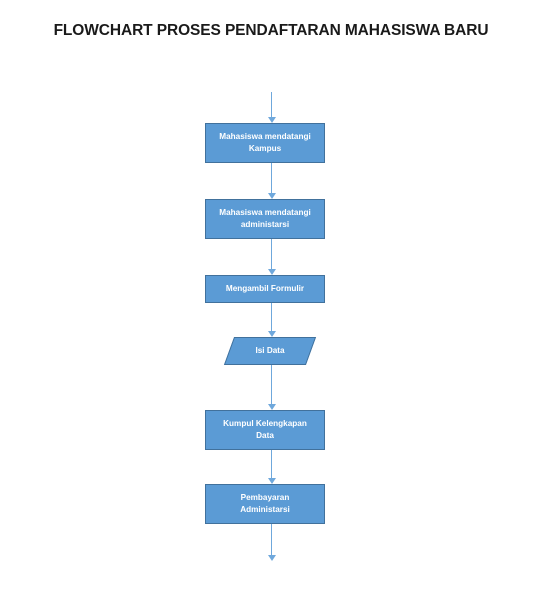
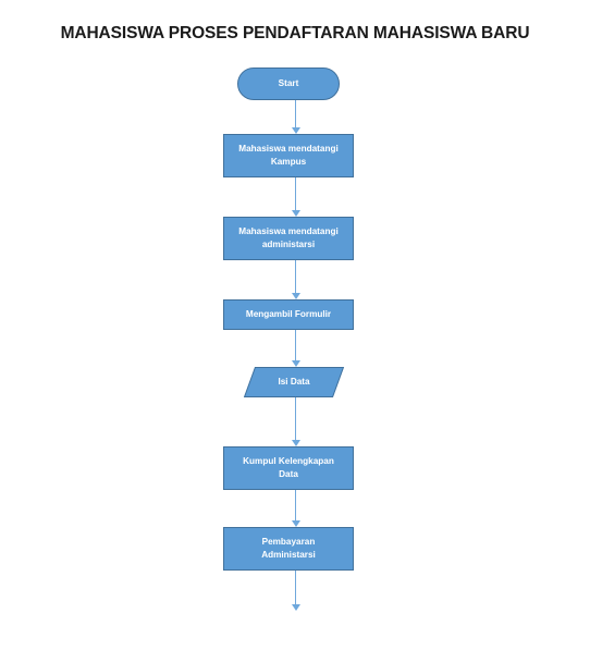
- FLOWCHART PROSES PENDAFTARAN MAHASISWA BARU
+ MAHASISWA PROSES PENDAFTARAN MAHASISWA BARU
+ Start
  Mahasiswa mendatangi
  Kampus
  Mahasiswa mendatangi
  administarsi
  Mengambil Formulir
  Isi Data
  Kumpul Kelengkapan
  Data
  Pembayaran
  Administarsi
